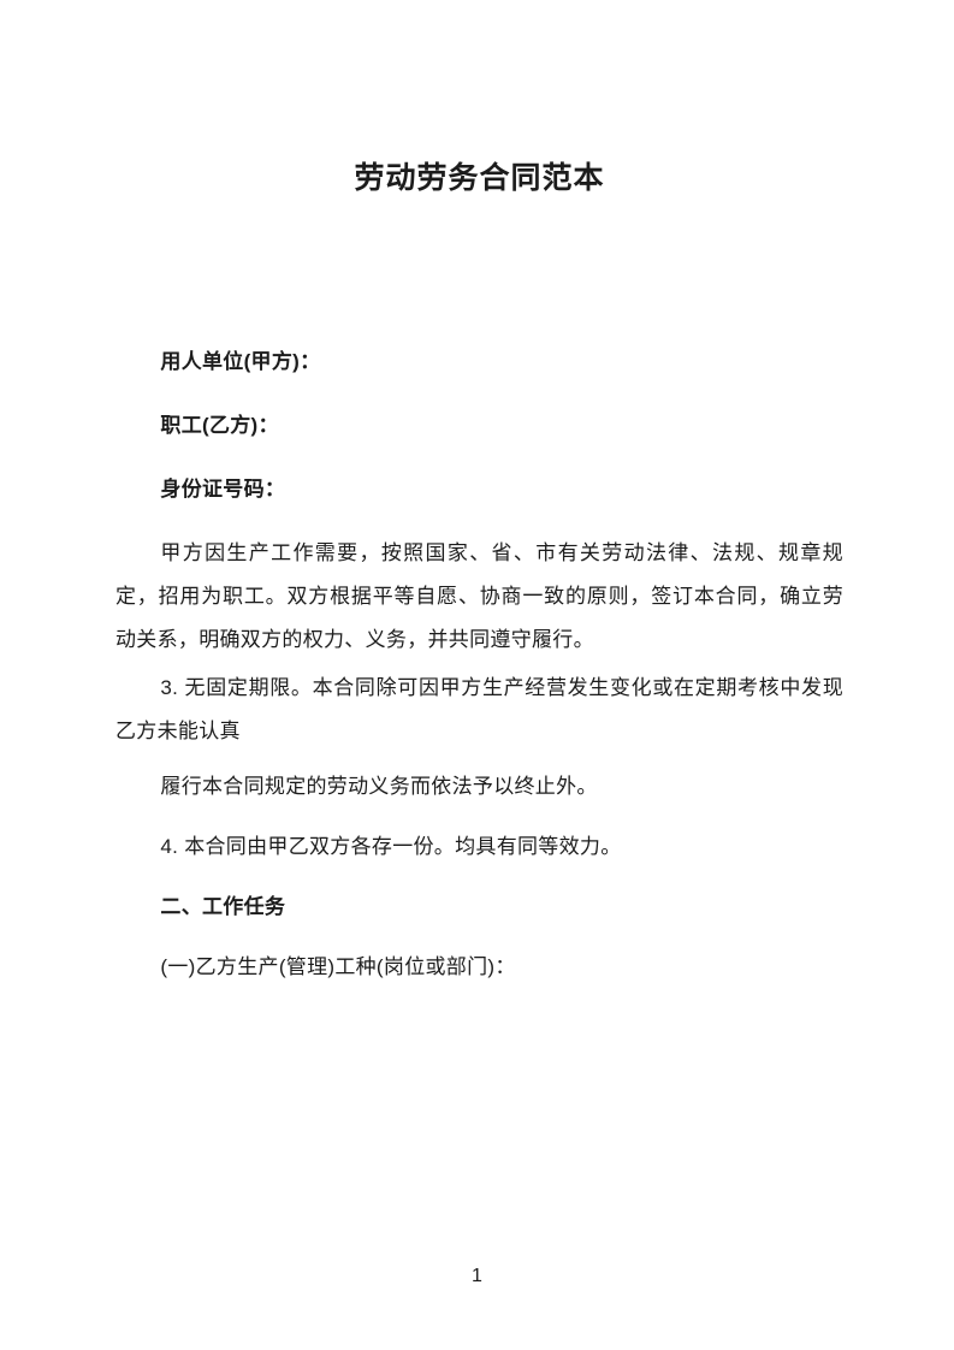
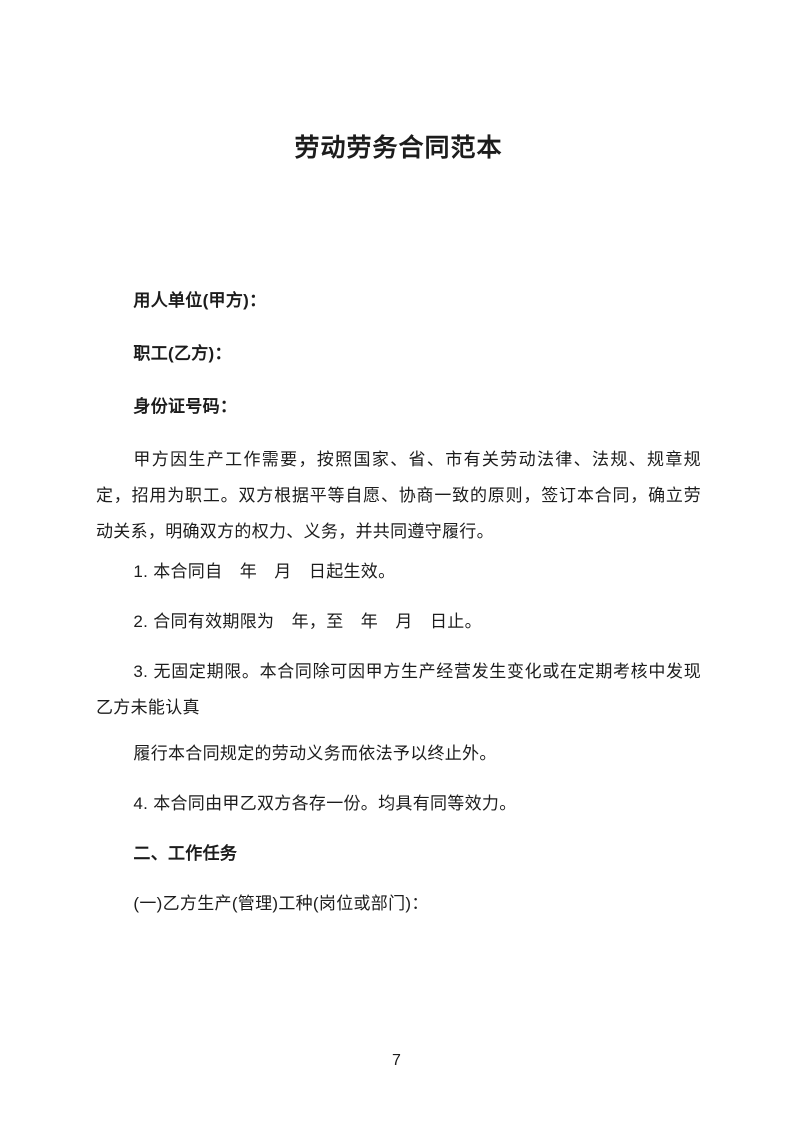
  劳动劳务合同范本
  用人单位(甲方)：
  职工(乙方)：
  身份证号码：
  甲方因生产工作需要，按照国家、省、市有关劳动法律、法规、规章规定，招用为职工。双方根据平等自愿、协商一致的原则，签订本合同，确立劳动关系，明确双方的权力、义务，并共同遵守履行。
+ 1. 本合同自 年 月 日起生效。
+ 2. 合同有效期限为 年，至 年 月 日止。
  3. 无固定期限。本合同除可因甲方生产经营发生变化或在定期考核中发现乙方未能认真
  履行本合同规定的劳动义务而依法予以终止外。
  4. 本合同由甲乙双方各存一份。均具有同等效力。
  二、工作任务
  (一)乙方生产(管理)工种(岗位或部门)：
- 1
+ 7
